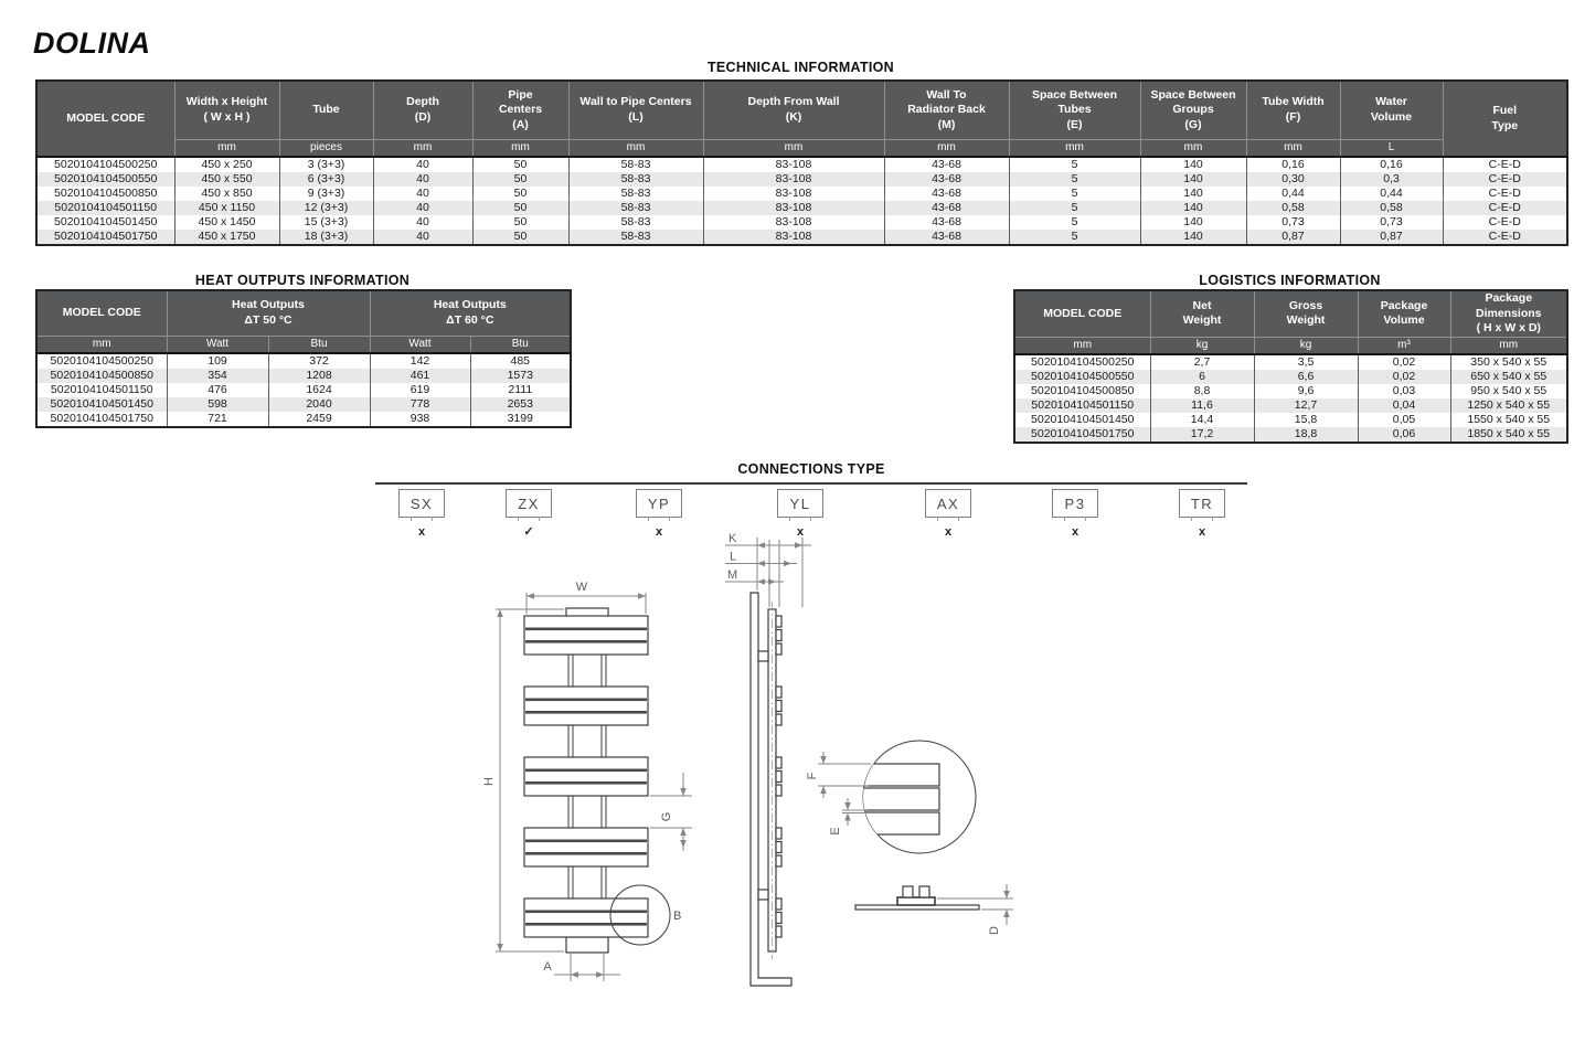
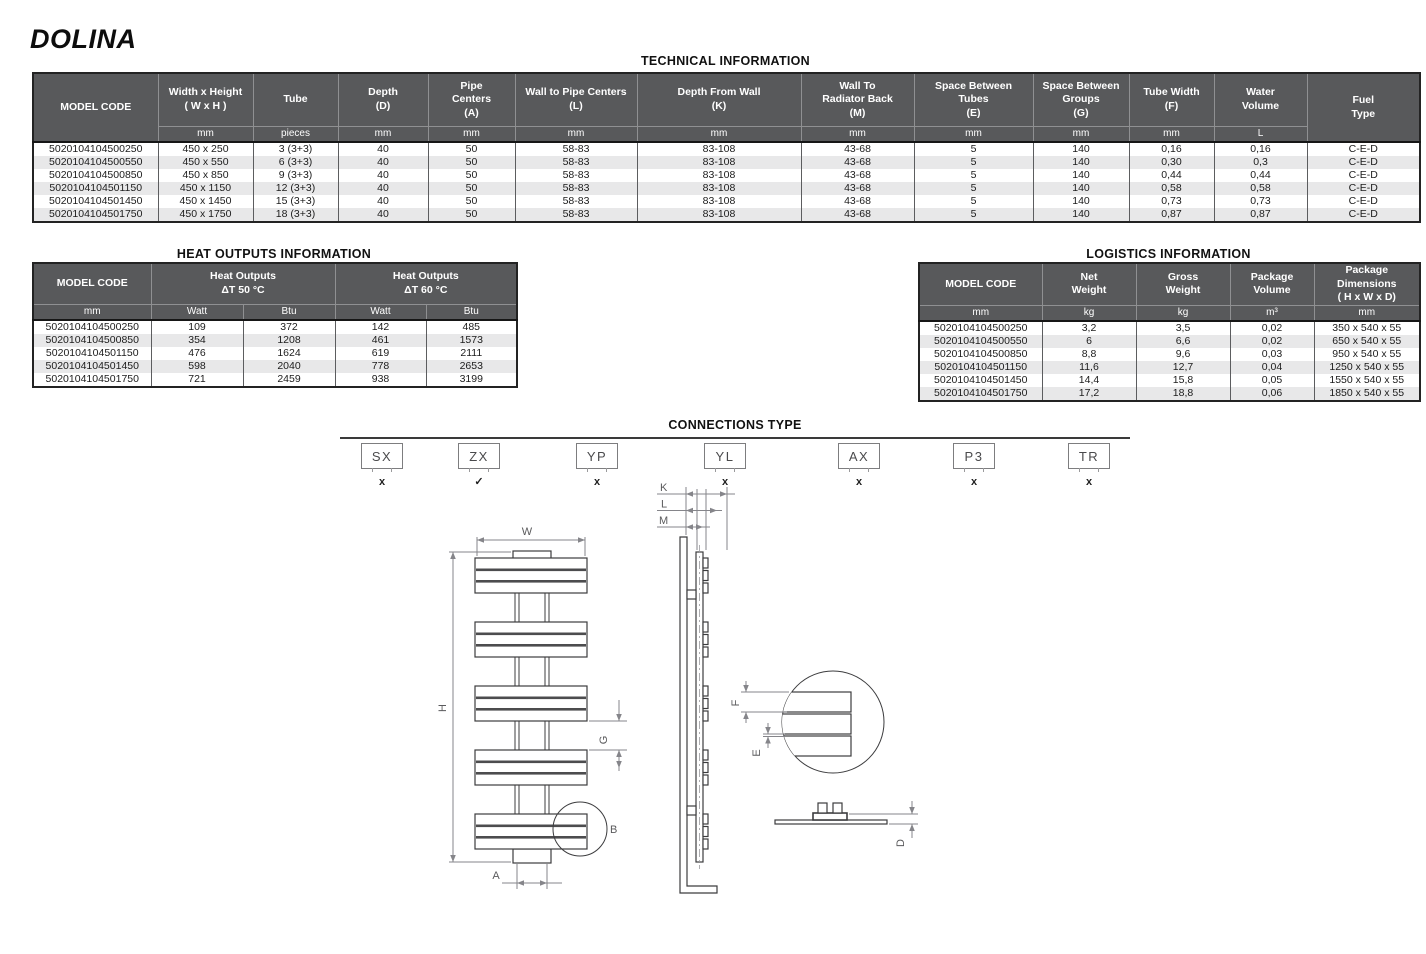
  DOLINA
  TECHNICAL INFORMATION
  MODEL CODE	Width x Height ( W x H )	Tube	Depth (D)	Pipe Centers (A)	Wall to Pipe Centers (L)	Depth From Wall (K)	Wall To Radiator Back (M)	Space Between Tubes (E)	Space Between Groups (G)	Tube Width (F)	Water Volume	Fuel Type
  mm	pieces	mm	mm	mm	mm	mm	mm	mm	mm	L
  5020104104500250	450 x 250	3 (3+3)	40	50	58-83	83-108	43-68	5	140	0,16	0,16	C-E-D
  5020104104500550	450 x 550	6 (3+3)	40	50	58-83	83-108	43-68	5	140	0,30	0,3	C-E-D
  5020104104500850	450 x 850	9 (3+3)	40	50	58-83	83-108	43-68	5	140	0,44	0,44	C-E-D
  5020104104501150	450 x 1150	12 (3+3)	40	50	58-83	83-108	43-68	5	140	0,58	0,58	C-E-D
  5020104104501450	450 x 1450	15 (3+3)	40	50	58-83	83-108	43-68	5	140	0,73	0,73	C-E-D
  5020104104501750	450 x 1750	18 (3+3)	40	50	58-83	83-108	43-68	5	140	0,87	0,87	C-E-D
  HEAT OUTPUTS INFORMATION
  MODEL CODE	Heat Outputs ΔT 50 °C	Heat Outputs ΔT 60 °C
  mm	Watt	Btu	Watt	Btu
  5020104104500250	109	372	142	485
  5020104104500850	354	1208	461	1573
  5020104104501150	476	1624	619	2111
  5020104104501450	598	2040	778	2653
  5020104104501750	721	2459	938	3199
  LOGISTICS INFORMATION
  MODEL CODE	Net Weight	Gross Weight	Package Volume	Package Dimensions ( H x W x D)
  mm	kg	kg	m³	mm
- 5020104104500250	2,7	3,5	0,02	350 x 540 x 55
+ 5020104104500250	3,2	3,5	0,02	350 x 540 x 55
  5020104104500550	6	6,6	0,02	650 x 540 x 55
  5020104104500850	8,8	9,6	0,03	950 x 540 x 55
  5020104104501150	11,6	12,7	0,04	1250 x 540 x 55
  5020104104501450	14,4	15,8	0,05	1550 x 540 x 55
  5020104104501750	17,2	18,8	0,06	1850 x 540 x 55
  CONNECTIONS TYPE
  SX
  x
  ZX
  ✓
  YP
  x
  YL
  x
  AX
  x
  P3
  x
  TR
  x
  W
  B
  A
  K
  L
  M
